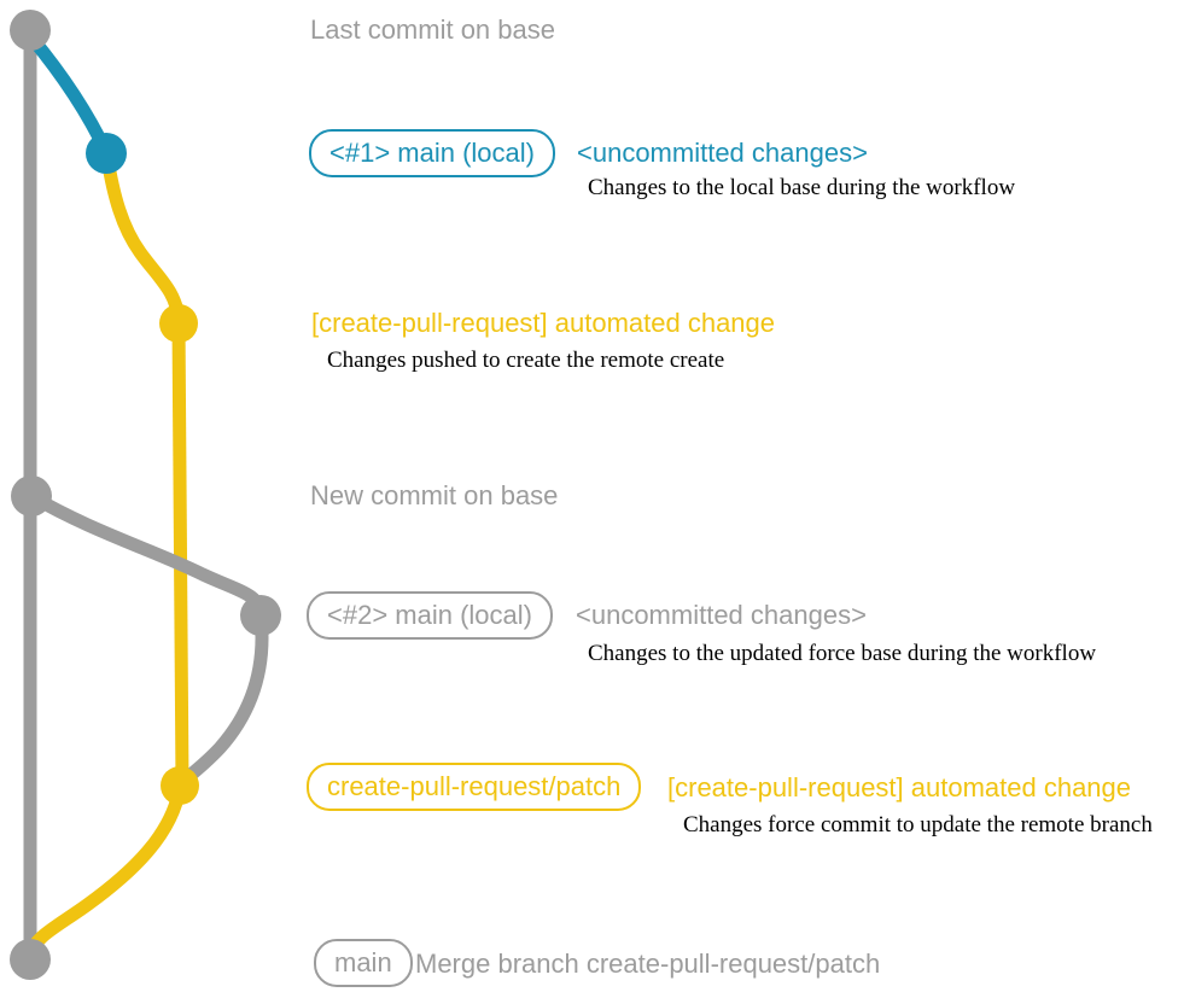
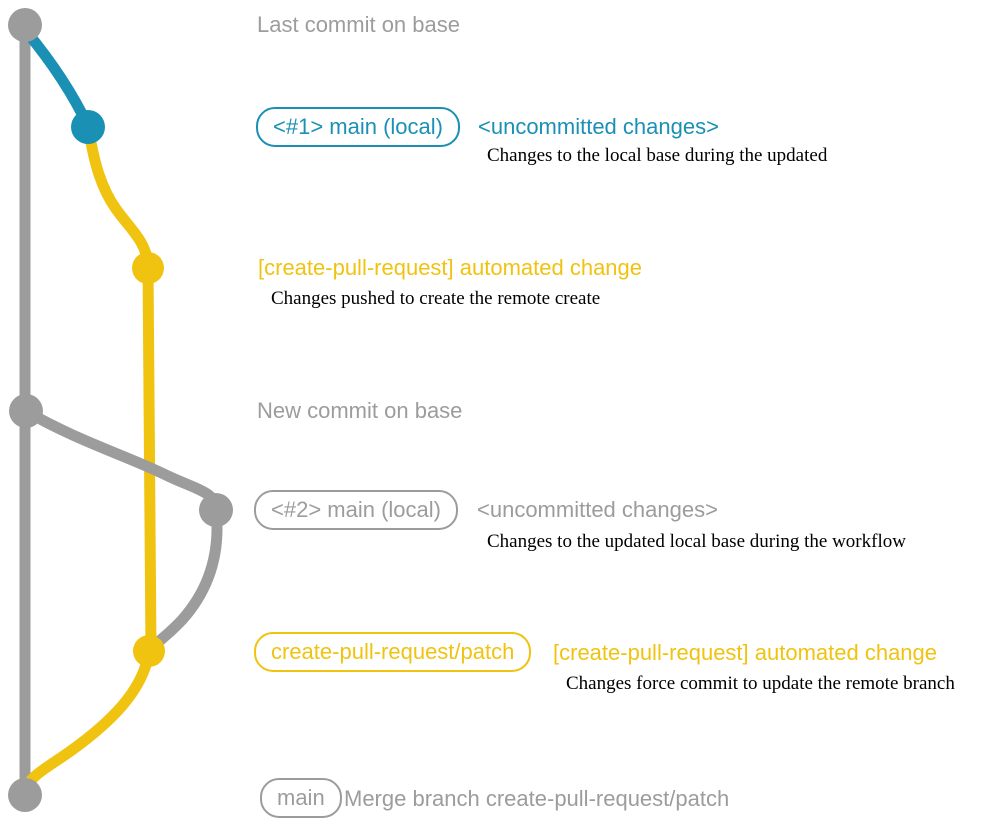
  Last commit on base
  <#1> main (local)
  <uncommitted changes>
- Changes to the local base during the workflow
+ Changes to the local base during the updated
  [create-pull-request] automated change
  Changes pushed to create the remote create
  New commit on base
  <#2> main (local)
  <uncommitted changes>
- Changes to the updated force base during the workflow
+ Changes to the updated local base during the workflow
  create-pull-request/patch
  [create-pull-request] automated change
  Changes force commit to update the remote branch
  main
  Merge branch create-pull-request/patch
